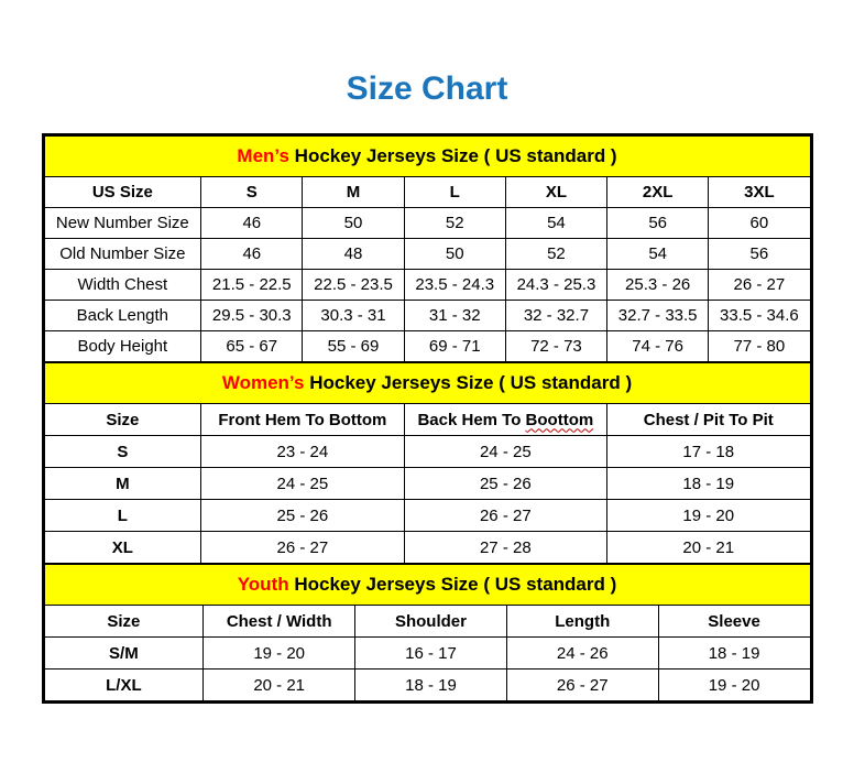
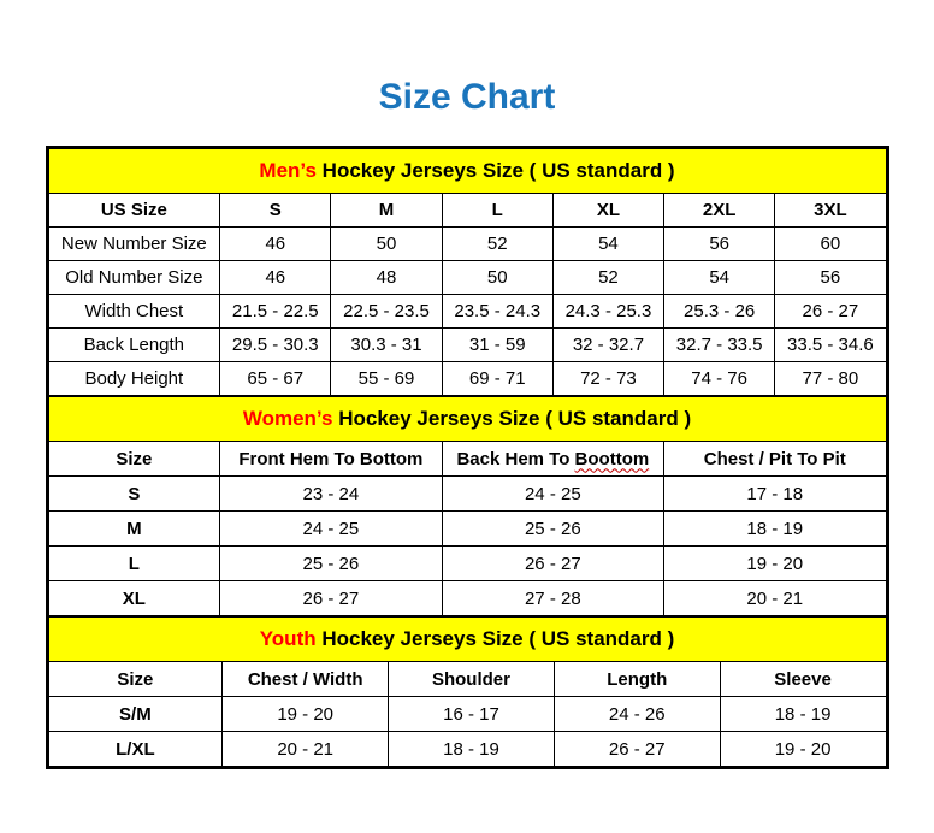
  Size Chart
  Men’s Hockey Jerseys Size ( US standard )
  US Size	S	M	L	XL	2XL	3XL
  New Number Size	46	50	52	54	56	60
  Old Number Size	46	48	50	52	54	56
  Width Chest	21.5 - 22.5	22.5 - 23.5	23.5 - 24.3	24.3 - 25.3	25.3 - 26	26 - 27
- Back Length	29.5 - 30.3	30.3 - 31	31 - 32	32 - 32.7	32.7 - 33.5	33.5 - 34.6
+ Back Length	29.5 - 30.3	30.3 - 31	31 - 59	32 - 32.7	32.7 - 33.5	33.5 - 34.6
  Body Height	65 - 67	55 - 69	69 - 71	72 - 73	74 - 76	77 - 80
  Women’s Hockey Jerseys Size ( US standard )
  Size	Front Hem To Bottom	Back Hem To Boottom	Chest / Pit To Pit
  S	23 - 24	24 - 25	17 - 18
  M	24 - 25	25 - 26	18 - 19
  L	25 - 26	26 - 27	19 - 20
  XL	26 - 27	27 - 28	20 - 21
  Youth Hockey Jerseys Size ( US standard )
  Size	Chest / Width	Shoulder	Length	Sleeve
  S/M	19 - 20	16 - 17	24 - 26	18 - 19
  L/XL	20 - 21	18 - 19	26 - 27	19 - 20
